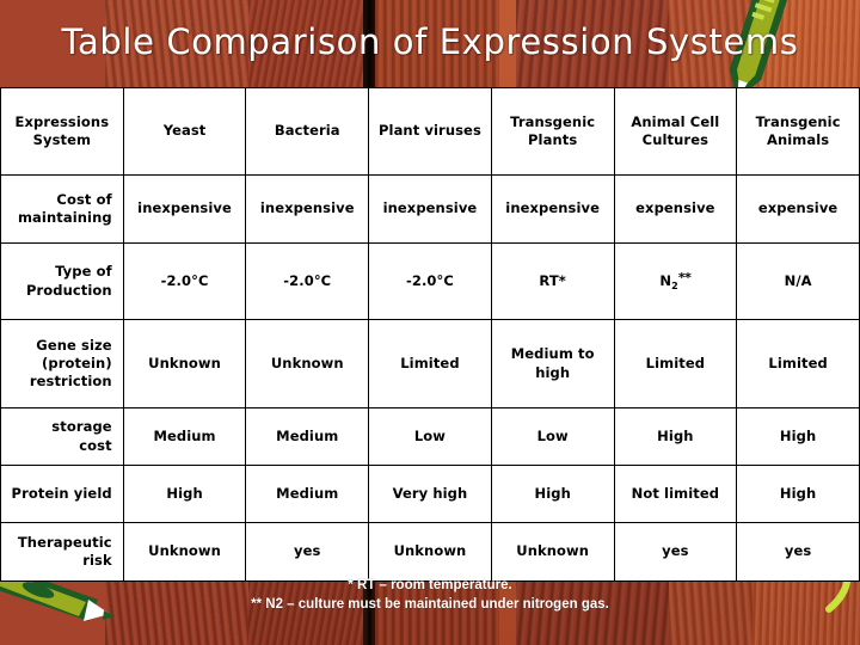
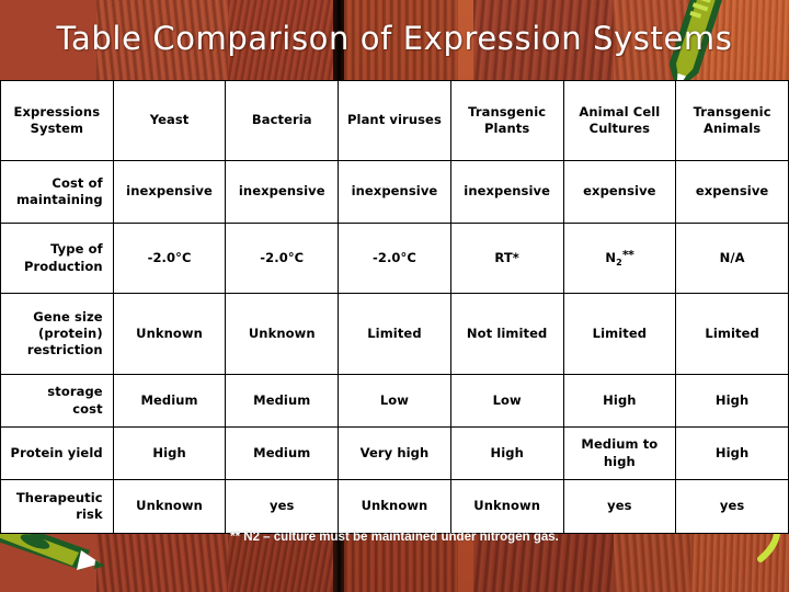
  Table Comparison of Expression Systems
  Expressions System	Yeast	Bacteria	Plant viruses	Transgenic Plants	Animal Cell Cultures	Transgenic Animals
  Cost of maintaining	inexpensive	inexpensive	inexpensive	inexpensive	expensive	expensive
  Type of Production	-2.0°C	-2.0°C	-2.0°C	RT*	N2**	N/A
- Gene size (protein) restriction	Unknown	Unknown	Limited	Medium to high	Limited	Limited
+ Gene size (protein) restriction	Unknown	Unknown	Limited	Not limited	Limited	Limited
  storage cost	Medium	Medium	Low	Low	High	High
- Protein yield	High	Medium	Very high	High	Not limited	High
+ Protein yield	High	Medium	Very high	High	Medium to high	High
  Therapeutic risk	Unknown	yes	Unknown	Unknown	yes	yes
- * RT – room temperature.
  ** N2 – culture must be maintained under nitrogen gas.
